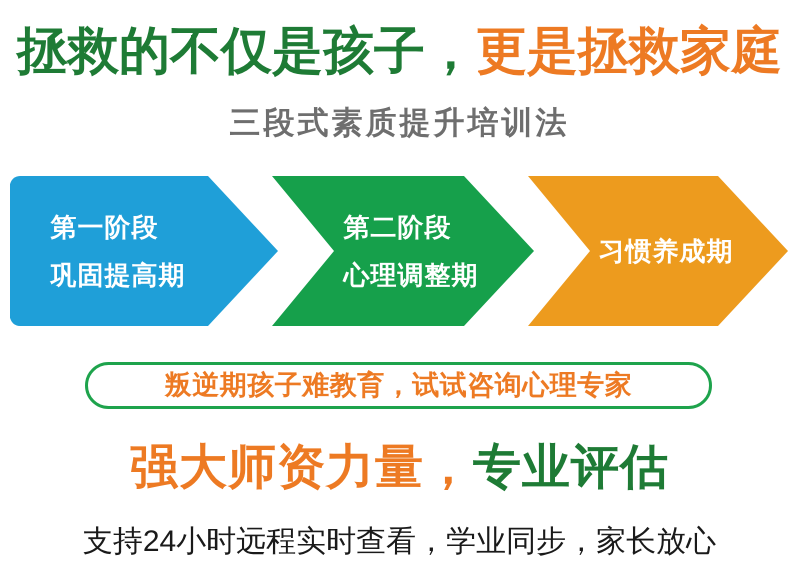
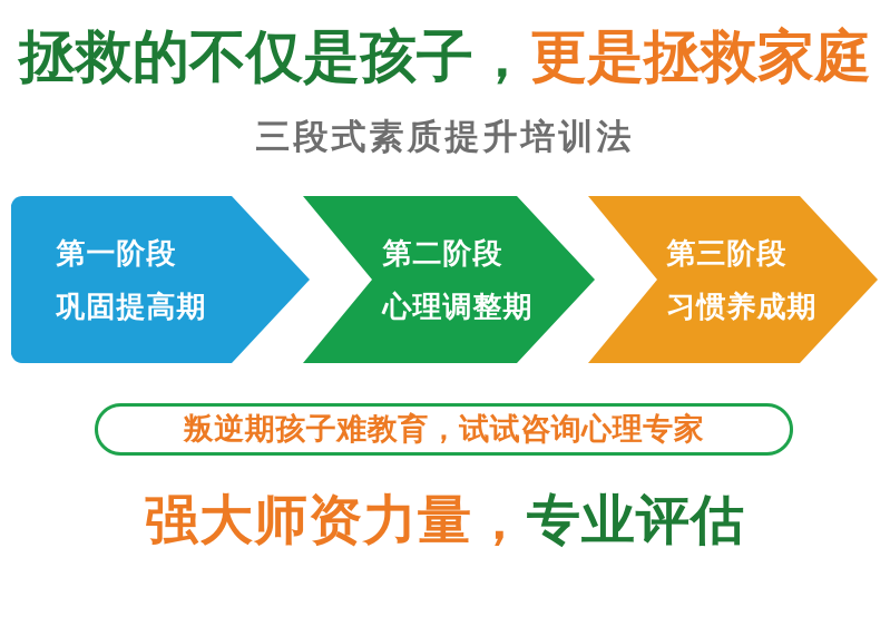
  拯救的不仅是孩子，更是拯救家庭
  三段式素质提升培训法
  第一阶段
  巩固提高期
  第二阶段
  心理调整期
+ 第三阶段
  习惯养成期
  叛逆期孩子难教育，试试咨询心理专家
  强大师资力量，专业评估
- 支持24小时远程实时查看，学业同步，家长放心
